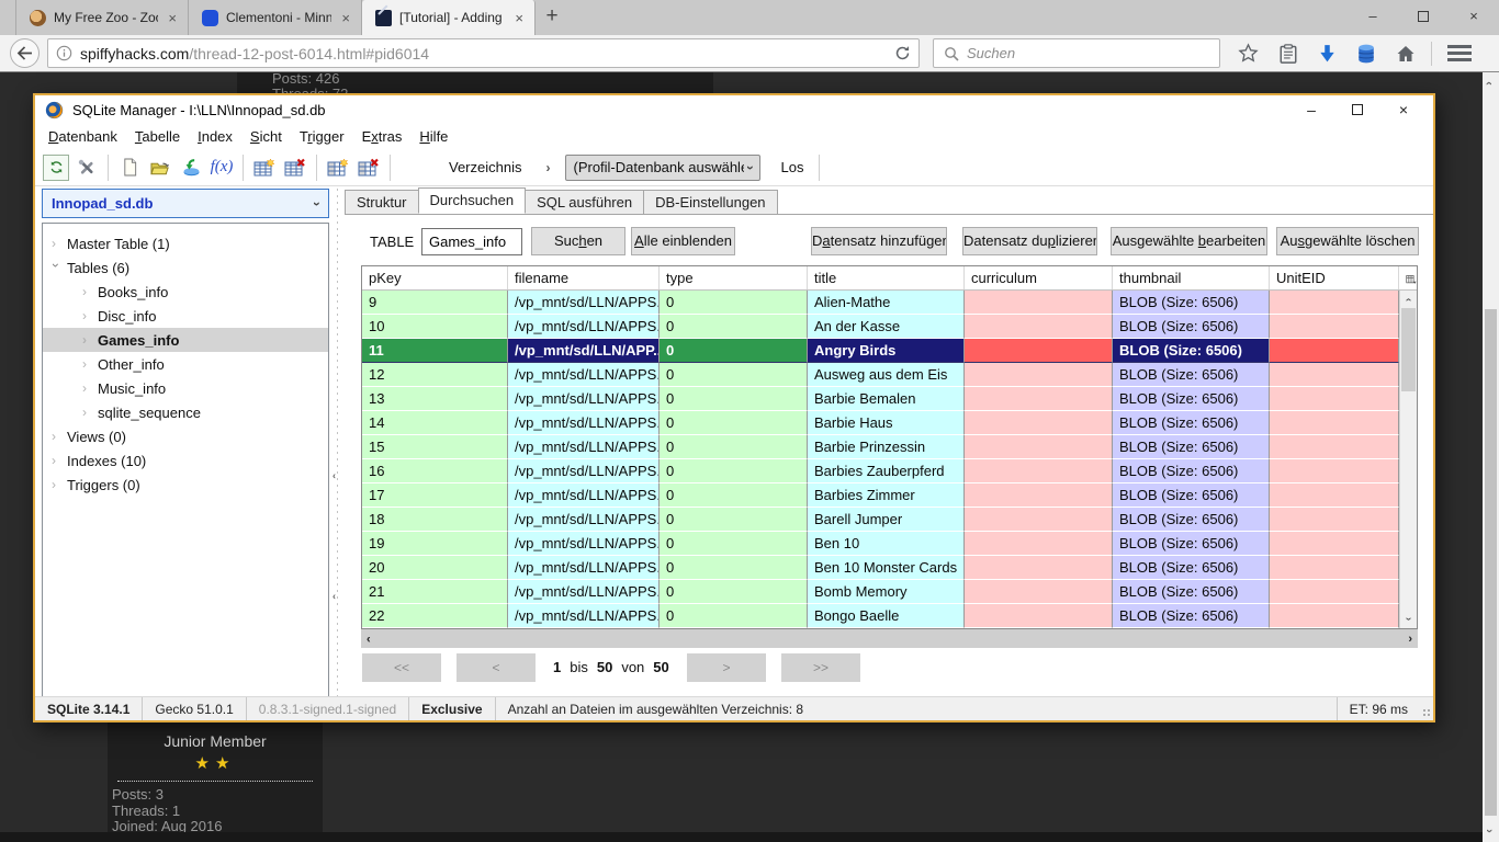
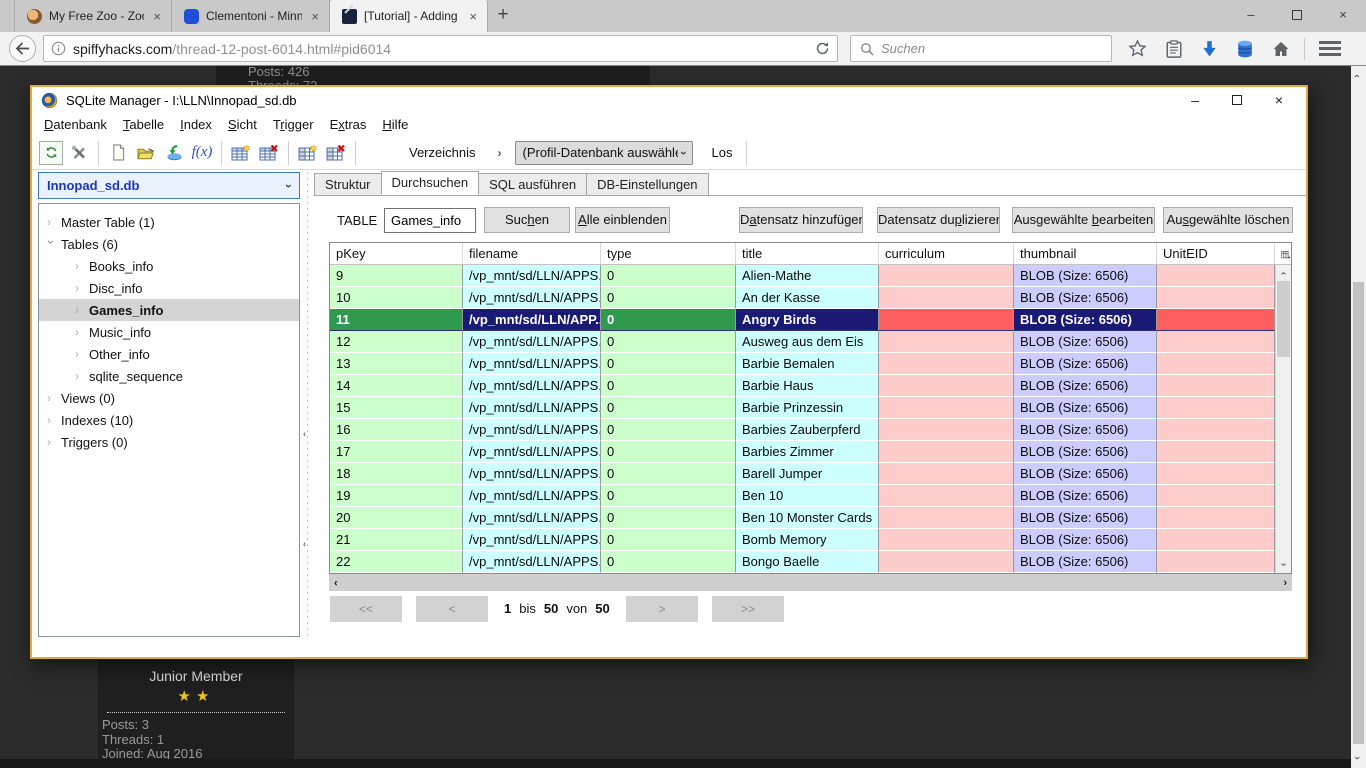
  ×
  ×
  ×
  +
  –
  ×
  spiffyhacks.com/thread-12-post-6014.html#pid6014
  Suchen
  Posts: 426
  Junior Member
  ★★
  Posts: 3
  Threads: 1
  Joined: Aug 2016
  SQLite Manager - I:\LLN\Innopad_sd.db
  –
  ×
  Datenbank
  Tabelle
  Index
  Sicht
  Trigger
  Extras
  Hilfe
  f(x)
  Verzeichnis
  ›
  (Profil-Datenbank auswähl
  Los
  Innopad_sd.db
  ›
  Master Table (1)
  Tables (6)
  ›
  Books_info
  ›
  Disc_info
  ›
  Games_info
  ›
- Other_info
+ Music_info
  ›
- Music_info
+ Other_info
  ›
  sqlite_sequence
  ›
  Views (0)
  ›
  Indexes (10)
  ›
  Triggers (0)
  Struktur
  Durchsuchen
  SQL ausführen
  DB-Einstellungen
  TABLE
  Games_info
  Suchen
  Alle einblenden
  Datensatz hinzufügen
  Datensatz duplizieren
  Ausgewählte bearbeiten
  Ausgewählte löschen
  pKey
  filename
  type
  title
  curriculum
  thumbnail
  UnitEID
  9
  /vp_mnt/sd/LLN/APPS
  0
  Alien-Mathe
  BLOB (Size: 6506)
  10
  /vp_mnt/sd/LLN/APPS
  0
  An der Kasse
  BLOB (Size: 6506)
  11
  /vp_mnt/sd/LLN/APP.
  0
  Angry Birds
  BLOB (Size: 6506)
  12
  /vp_mnt/sd/LLN/APPS
  0
  Ausweg aus dem Eis
  BLOB (Size: 6506)
  13
  /vp_mnt/sd/LLN/APPS
  0
  Barbie Bemalen
  BLOB (Size: 6506)
  14
  /vp_mnt/sd/LLN/APPS
  0
  Barbie Haus
  BLOB (Size: 6506)
  15
  /vp_mnt/sd/LLN/APPS
  0
  Barbie Prinzessin
  BLOB (Size: 6506)
  16
  /vp_mnt/sd/LLN/APPS
  0
  Barbies Zauberpferd
  BLOB (Size: 6506)
  17
  /vp_mnt/sd/LLN/APPS
  0
  Barbies Zimmer
  BLOB (Size: 6506)
  18
  /vp_mnt/sd/LLN/APPS
  0
  Barell Jumper
  BLOB (Size: 6506)
  19
  /vp_mnt/sd/LLN/APPS
  0
  Ben 10
  BLOB (Size: 6506)
  20
  /vp_mnt/sd/LLN/APPS
  0
  Ben 10 Monster Cards
  BLOB (Size: 6506)
  21
  /vp_mnt/sd/LLN/APPS
  0
  Bomb Memory
  BLOB (Size: 6506)
  22
  /vp_mnt/sd/LLN/APPS
  0
  Bongo Baelle
  BLOB (Size: 6506)
  ›
  <<
  <
  1 bis 50 von 50
  >
  >>
- SQLite 3.14.1
- Gecko 51.0.1
- 0.8.3.1-signed.1-signed
- Exclusive
- Anzahl an Dateien im ausgewählten Verzeichnis: 8
- ET: 96 ms
